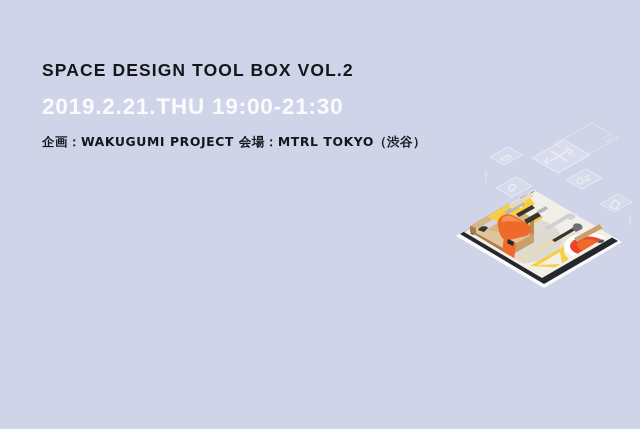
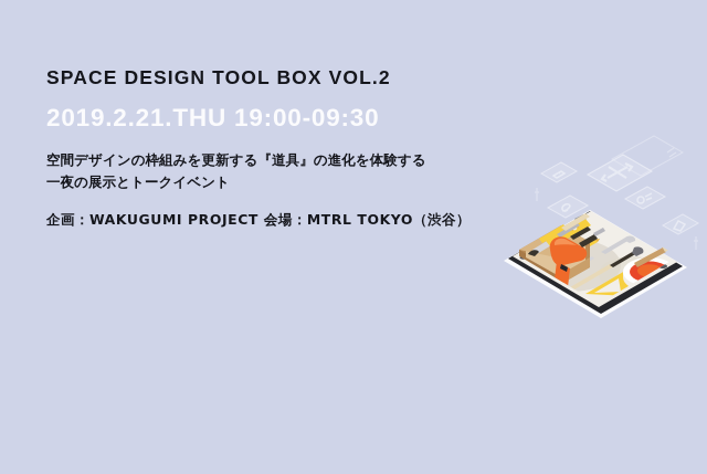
  SPACE DESIGN TOOL BOX VOL.2
- 2019.2.21.THU 19:00-21:30
+ 2019.2.21.THU 19:00-09:30
+ 空間デザインの枠組みを更新する『道具』の進化を体験する
+ 一夜の展示とトークイベント
  企画：WAKUGUMI PROJECT 会場：MTRL TOKYO（渋谷）
